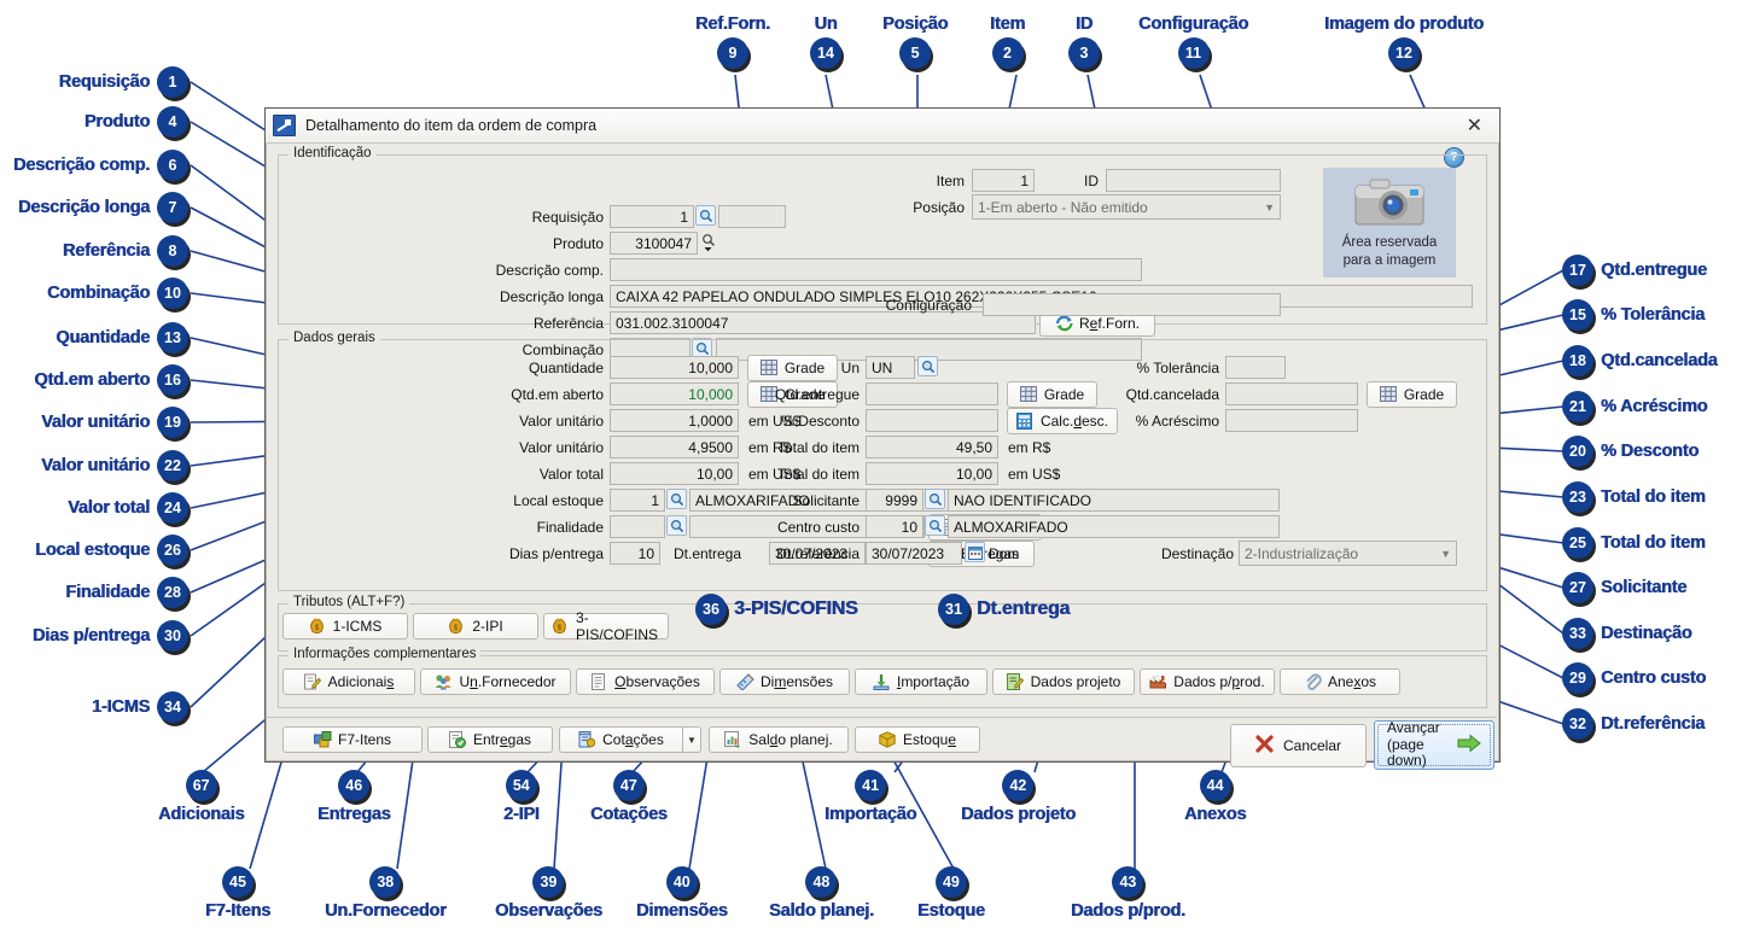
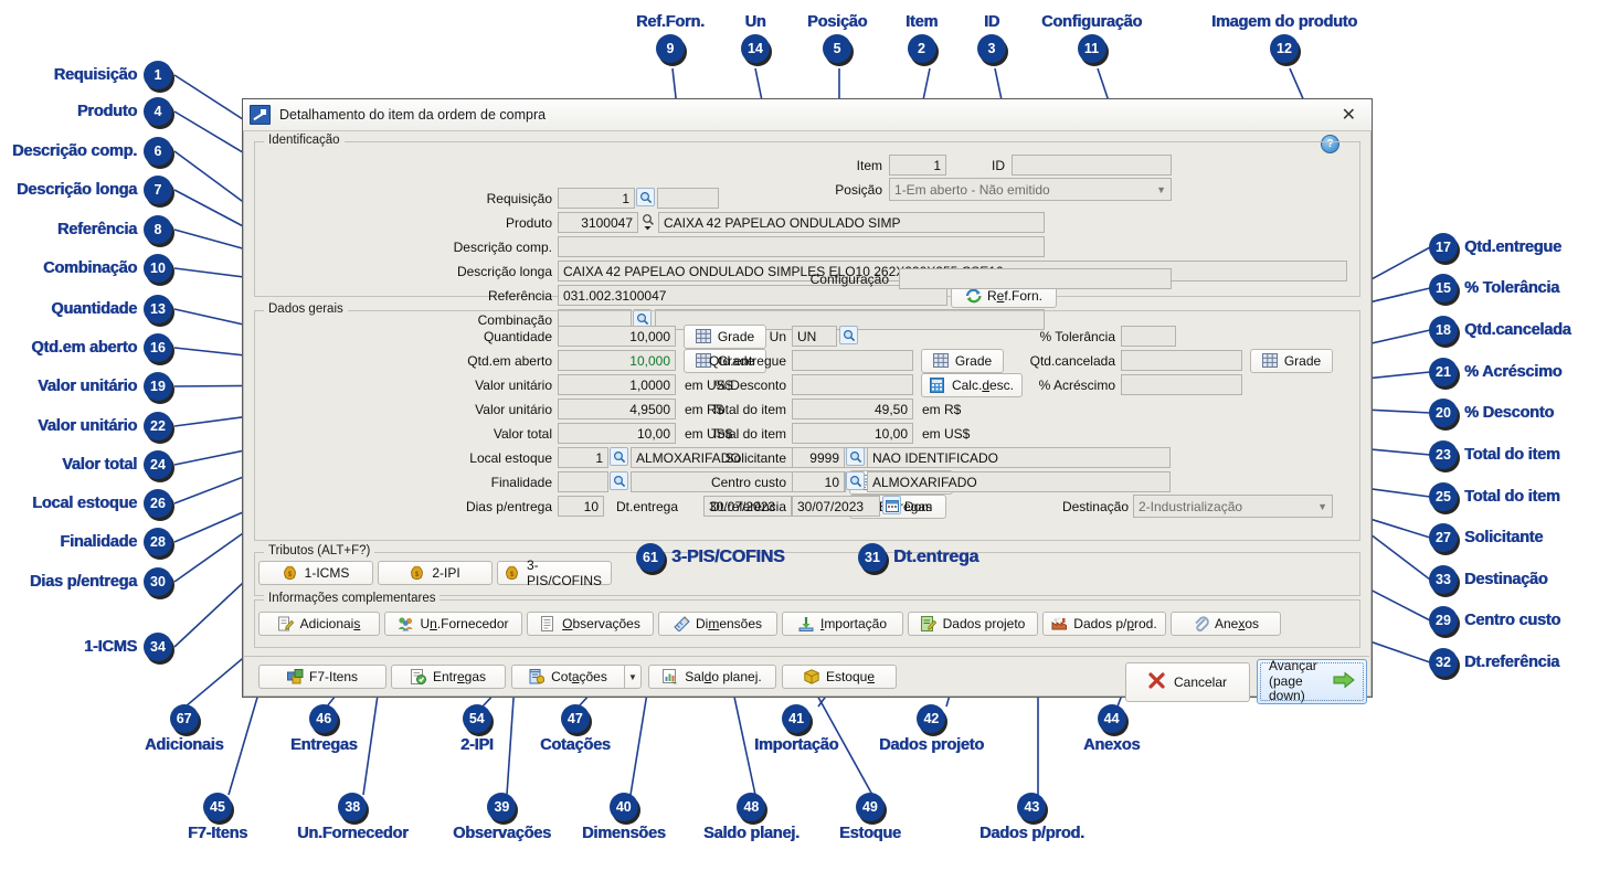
  Detalhamento do item da ordem de compra
  ✕
  ?
  Identificação
  Requisição
  1
  Produto
  3100047
+ CAIXA 42 PAPELAO ONDULADO SIMP
  Descrição comp.
  Descrição longa
  CAIXA 42 PAPELAO ONDULADO SIMPLES ELO10 262
  Referência
  031.002.3100047
  Ref.Forn.
  Combinação
  Item
  1
  ID
  Posição
  1-Em aberto - Não emitido
  ▼
  Configuração
- Área reservada
- para a imagem
  Dados gerais
  Quantidade
  10,000
  Grade
  Qtd.em aberto
  10,000
  Grade
  Valor unitário
  1,0000
  em US$
  Valor unitário
  4,9500
  em R$
  Valor total
  10,00
  em US$
  Local estoque
  1
  ALMOXARIFADO
  Finalidade
  Dias p/entrega
  10
  Dt.entrega
  30/07/2023
  Un
  UN
  Qtd.entregue
  Grade
  % Desconto
  Calc.desc.
  Total do item
  49,50
  em R$
  Total do item
  10,00
  em US$
  Solicitante
  9999
  NAO IDENTIFICADO
  Centro custo
  10
  ALMOXARIFADO
  Dt.referência
  30/07/2023
  Dom
  % Tolerância
  Qtd.cancelada
  Grade
  % Acréscimo
  Destinação
  2-Industrialização
  ▼
  Tributos (ALT+F?)
  1-ICMS
  2-IPI
  3-PIS/COFINS
  Informações complementares
  Adicionais
  Un.Fornecedor
  Observações
  Dimensões
  Importação
  Dados projeto
  Dados p/prod.
  Anexos
  F7-Itens
  Entregas
  Cotações
  ▼
  Saldo planej.
  Estoque
  Cancelar
  Avançar
  (page down)
  Ref.Forn.
  9
  Un
  14
  Posição
  5
  Item
  2
  ID
  3
  Configuração
  11
  Imagem do produto
  12
  Requisição
  1
  Produto
  4
  Descrição comp.
  6
  Descrição longa
  7
  Referência
  8
  Combinação
  10
  Quantidade
  13
  Qtd.em aberto
  16
  Valor unitário
  19
  Valor unitário
  22
  Valor total
  24
  Local estoque
  26
  Finalidade
  28
  Dias p/entrega
  30
  1-ICMS
  34
  17
  Qtd.entregue
  15
  % Tolerância
  18
  Qtd.cancelada
  21
  % Acréscimo
  20
  % Desconto
  23
  Total do item
  25
  Total do item
  27
  Solicitante
  33
  Destinação
  29
  Centro custo
  32
  Dt.referência
- 36
+ 61
  3-PIS/COFINS
  31
  Dt.entrega
  67
  Adicionais
  46
  Entregas
  54
  2-IPI
  47
  Cotações
  41
  Importação
  42
  Dados projeto
  44
  Anexos
  45
  F7-Itens
  38
  Un.Fornecedor
  39
  Observações
  40
  Dimensões
  48
  Saldo planej.
  49
  Estoque
  43
  Dados p/prod.
